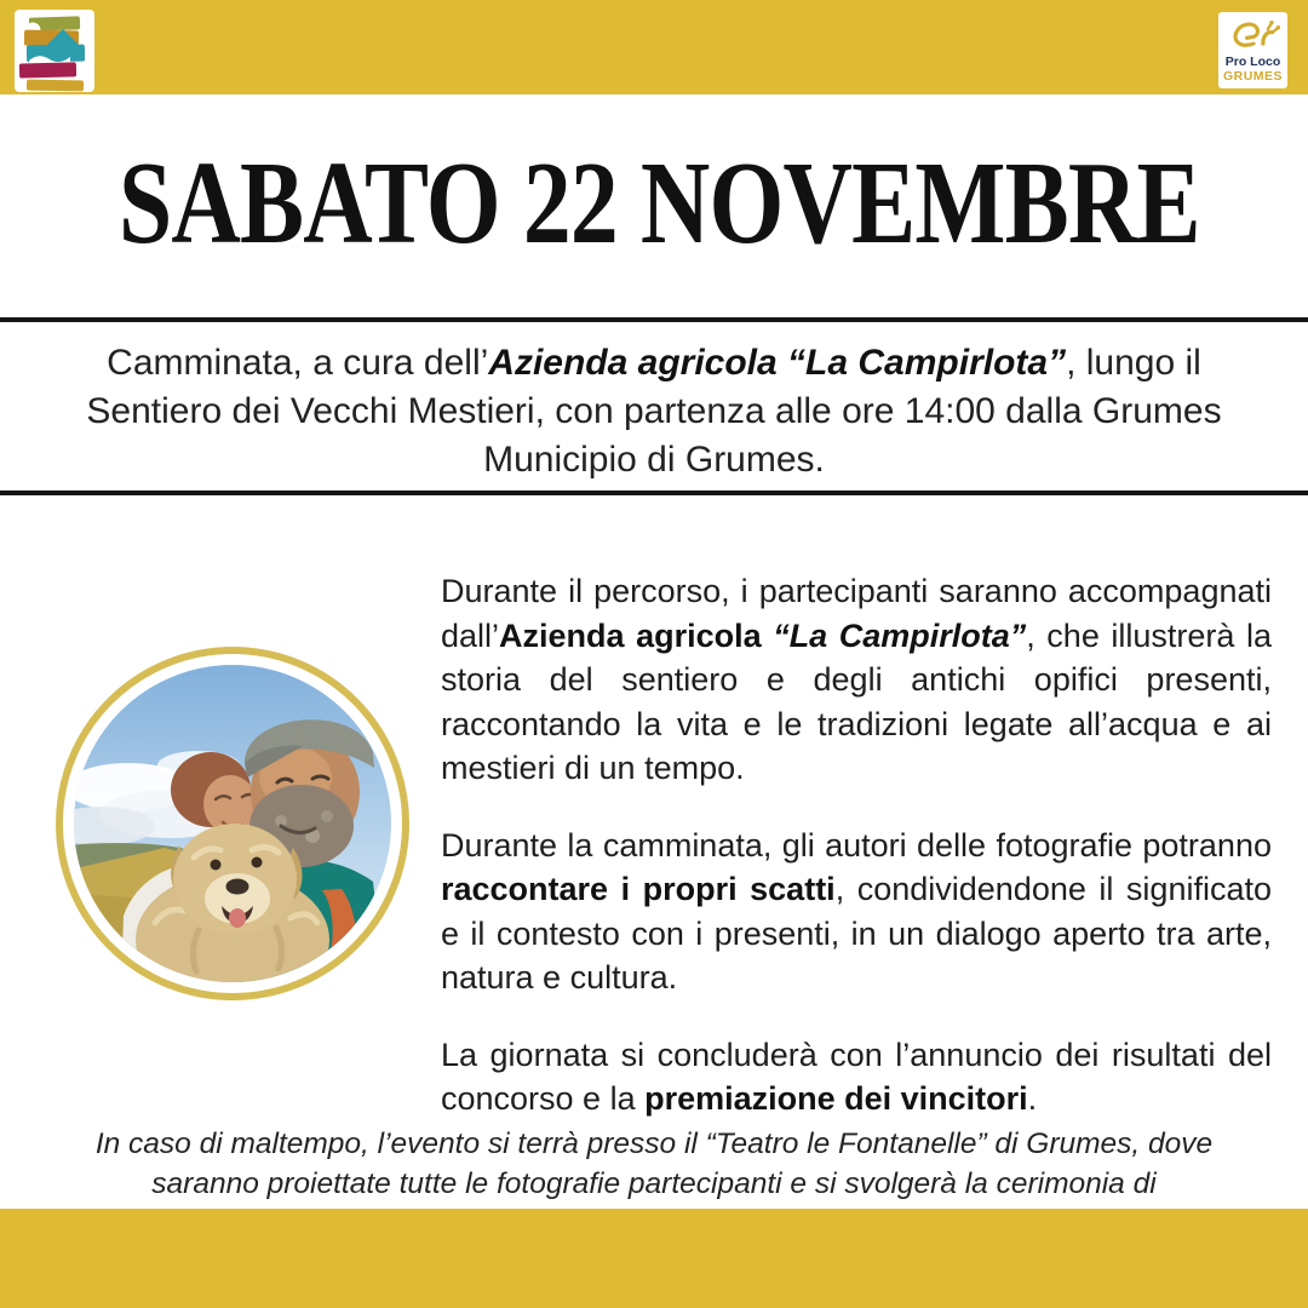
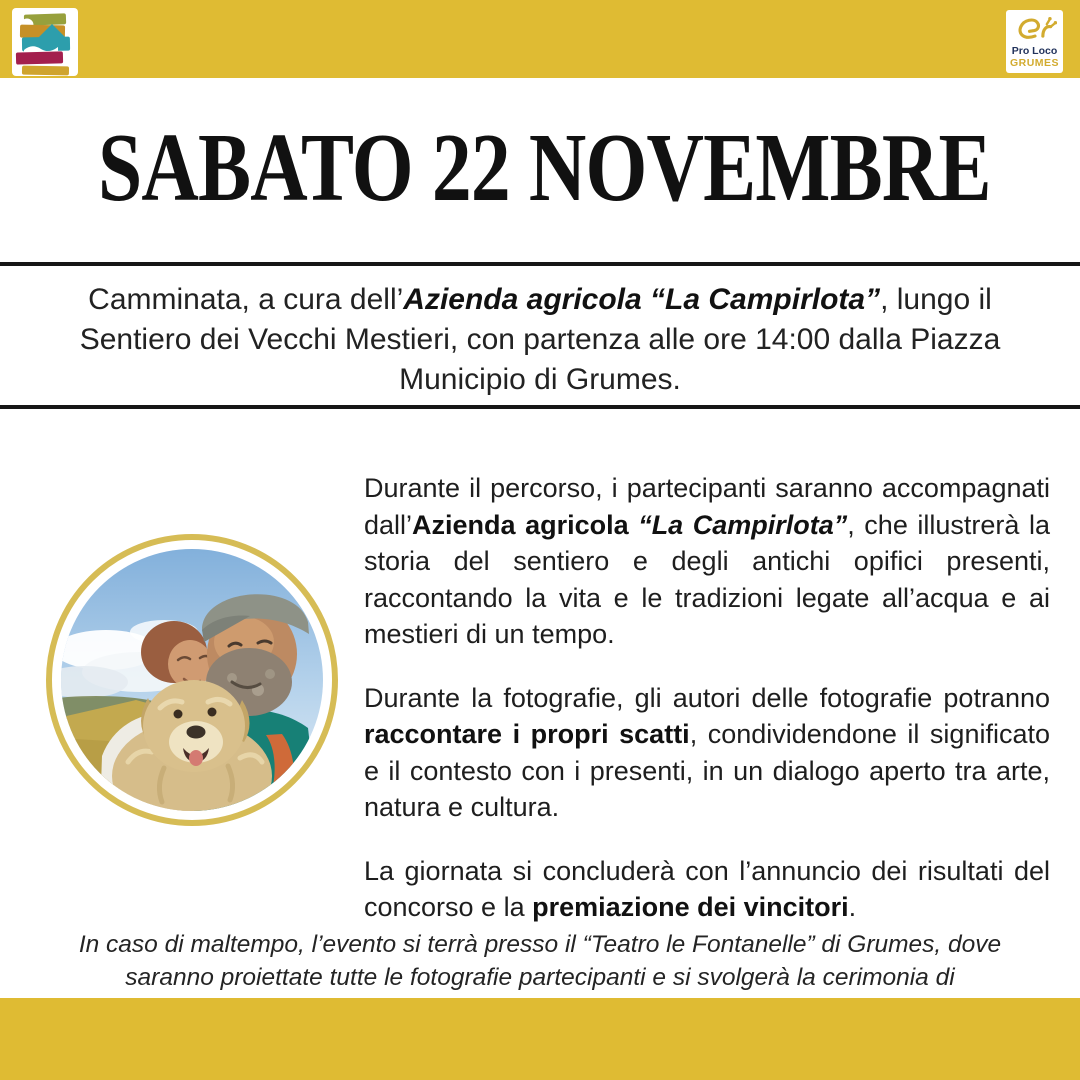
  Pro Loco
  GRUMES
  SABATO 22 NOVEMBRE
- Camminata, a cura dell’Azienda agricola “La Campirlota”, lungo il Sentiero dei Vecchi Mestieri, con partenza alle ore 14:00 dalla Grumes Municipio di Grumes.
+ Camminata, a cura dell’Azienda agricola “La Campirlota”, lungo il Sentiero dei Vecchi Mestieri, con partenza alle ore 14:00 dalla Piazza Municipio di Grumes.
  Durante il percorso, i partecipanti saranno accompagnati dall’Azienda agricola “La Campirlota”, che illustrerà la storia del sentiero e degli antichi opifici presenti, raccontando la vita e le tradizioni legate all’acqua e ai mestieri di un tempo.
- Durante la camminata, gli autori delle fotografie potranno raccontare i propri scatti, condividendone il significato e il contesto con i presenti, in un dialogo aperto tra arte, natura e cultura.
+ Durante la fotografie, gli autori delle fotografie potranno raccontare i propri scatti, condividendone il significato e il contesto con i presenti, in un dialogo aperto tra arte, natura e cultura.
  La giornata si concluderà con l’annuncio dei risultati del concorso e la premiazione dei vincitori.
  In caso di maltempo, l’evento si terrà presso il “Teatro le Fontanelle” di Grumes, dove saranno proiettate tutte le fotografie partecipanti e si svolgerà la cerimonia di
